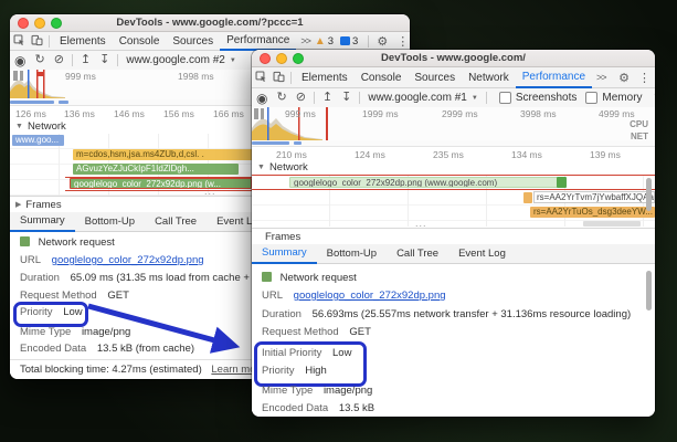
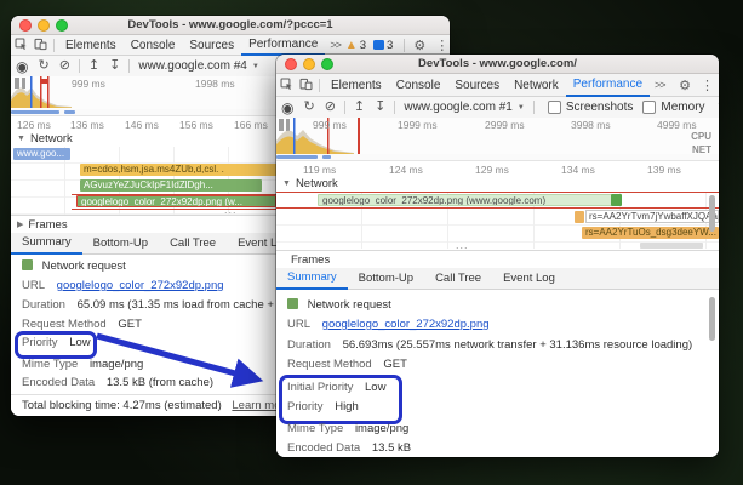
  DevTools - www.google.com/?pccc=1
  Elements
  Console
  Sources
  Performance
  >>
  ▲
  3
  3
  ⚙
  ⋮
  ◉
  ↻
  ⊘
  ↥
  ↧
- www.google.com #2
+ www.google.com #4
  999 ms
  1998 ms
  126 ms
  136 ms
  146 ms
  156 ms
  166 ms
  Network
  www.goo...
  m=cdos,hsm,jsa.ms4ZUb,d,csl. .
  AGvuzYeZJuCkIpF1IdZlDgh...
  googlelogo_color_272x92dp.png (w...
  ...
  Frames
  Summary
  Bottom-Up
  Call Tree
  Event L
  Network request
  URL googlelogo_color_272x92dp.png
  Request Method GET
  Priority Low
  Mime Type image/png
  Encoded Data 13.5 kB (from cache)
  Total blocking time: 4.27ms (estimated) Learn m
  DevTools - www.google.com/
  Elements
  Console
  Sources
  Network
  Performance
  >>
  ⚙
  ⋮
  ◉
  ↻
  ⊘
  ↥
  ↧
  www.google.com #1
  Screenshots
  Memory
  999 ms
  1999 ms
  2999 ms
  3998 ms
  4999 ms
  CPU
  NET
- 210 ms
+ 119 ms
  124 ms
- 235 ms
+ 129 ms
  134 ms
  139 ms
  Network
  googlelogo_color_272x92dp.png (www.google.com)
  rs=AA2YrTvm7jYwbaffXJQ
  rs=AA2YrTuOs_dsg3deeYW...
  ...
  Frames
  Summary
  Bottom-Up
  Call Tree
  Event Log
  Network request
  URL googlelogo_color_272x92dp.png
  Duration 56.693ms (25.557ms network transfer + 31.136ms resource loading)
  Request Method GET
  Initial Priority Low
  Priority High
  Mime Type image/png
  Encoded Data 13.5 kB
